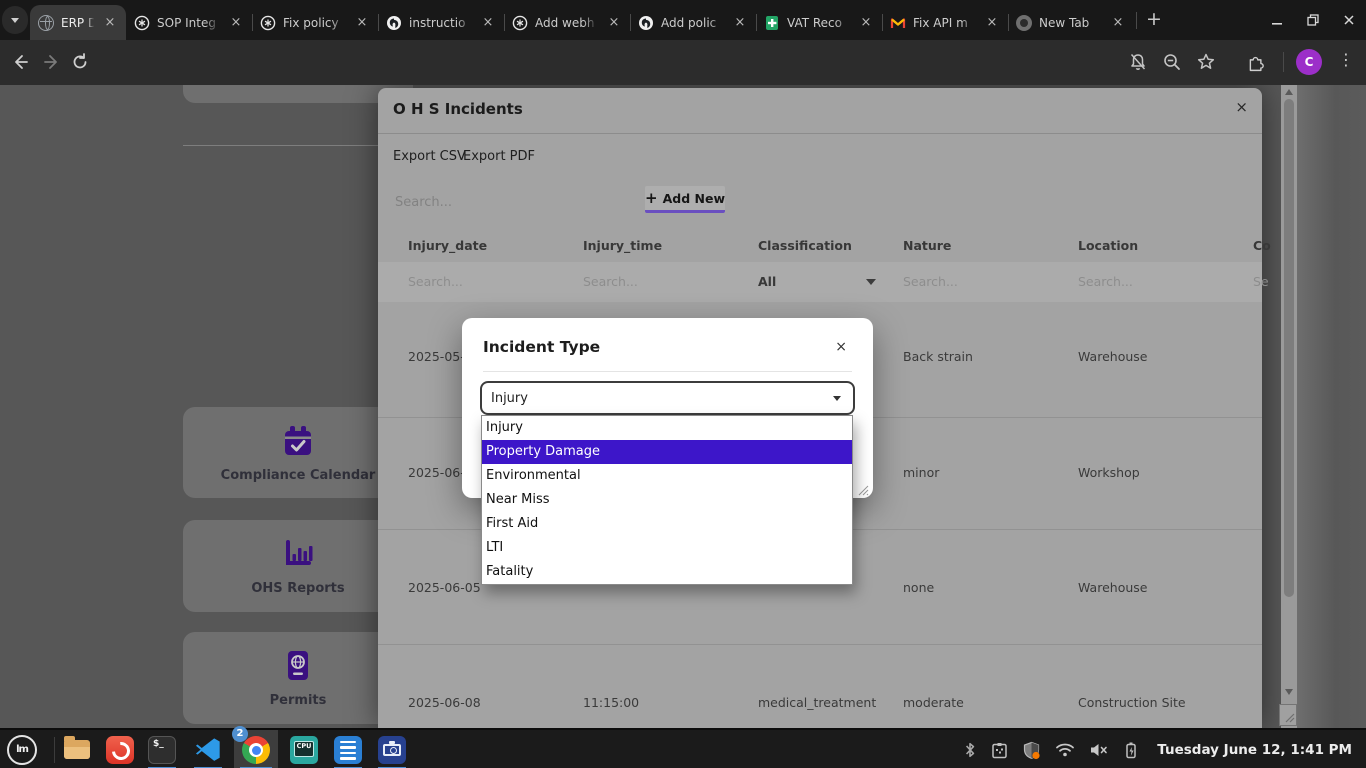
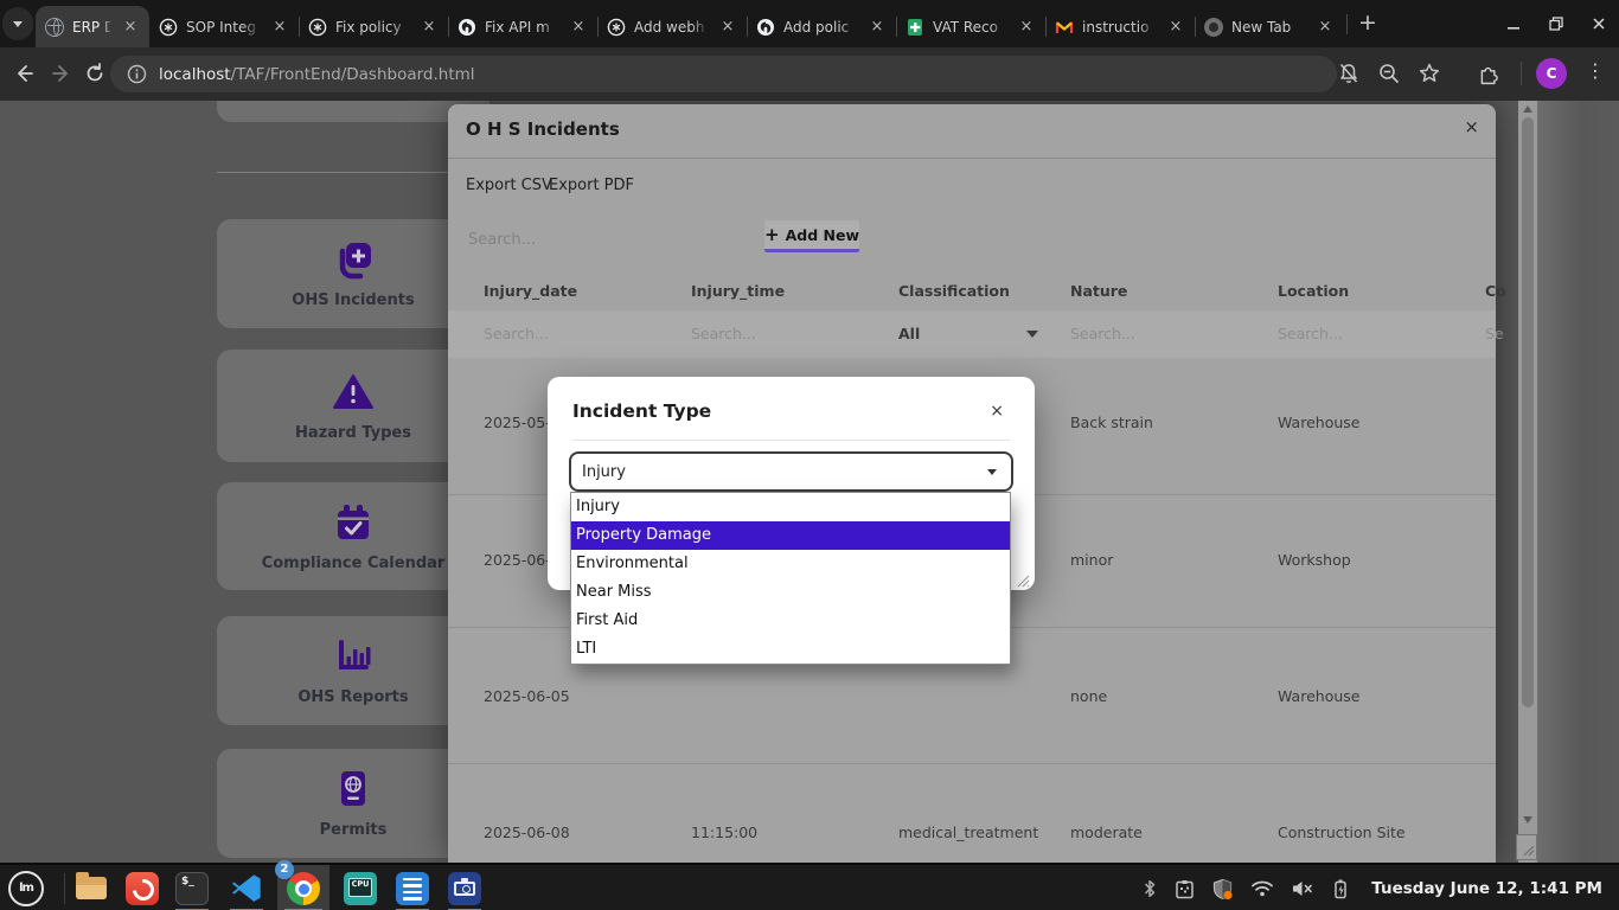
  ×
  SOP Integ
  ×
  Fix policy
  ×
- instructio
+ Fix API m
  ×
  Add webh
  ×
  Add polic
  ×
  VAT Reco
  ×
- Fix API m
+ instructio
  ×
  New Tab
  ×
  +
+ localhost/TAF/FrontEnd/Dashboard.html
  C
  ⋮
+ OHS Incidents
+ Hazard Types
  Compliance Calendar
  OHS Reports
  Permits
  O H S Incidents
  ×
  Export CSV
  Export PDF
  Search...
  +
  Add New
  Injury_date
  Injury_time
  Classification
  Nature
  Location
  Co
  Search...
  Search...
  All
  Search...
  Search...
  Se
  2025-05
  Back strain
  Warehouse
  2025-06
  minor
  Workshop
  2025-06-05
  none
  Warehouse
  2025-06-08
  11:15:00
  medical_treatment
  moderate
  Construction Site
  Incident Type
  ×
  Injury
  Injury
  Property Damage
  Environmental
  Near Miss
  First Aid
  LTI
- Fatality
  lm
  $_
  2
  CPU
  Tuesday June 12, 1:41 PM
